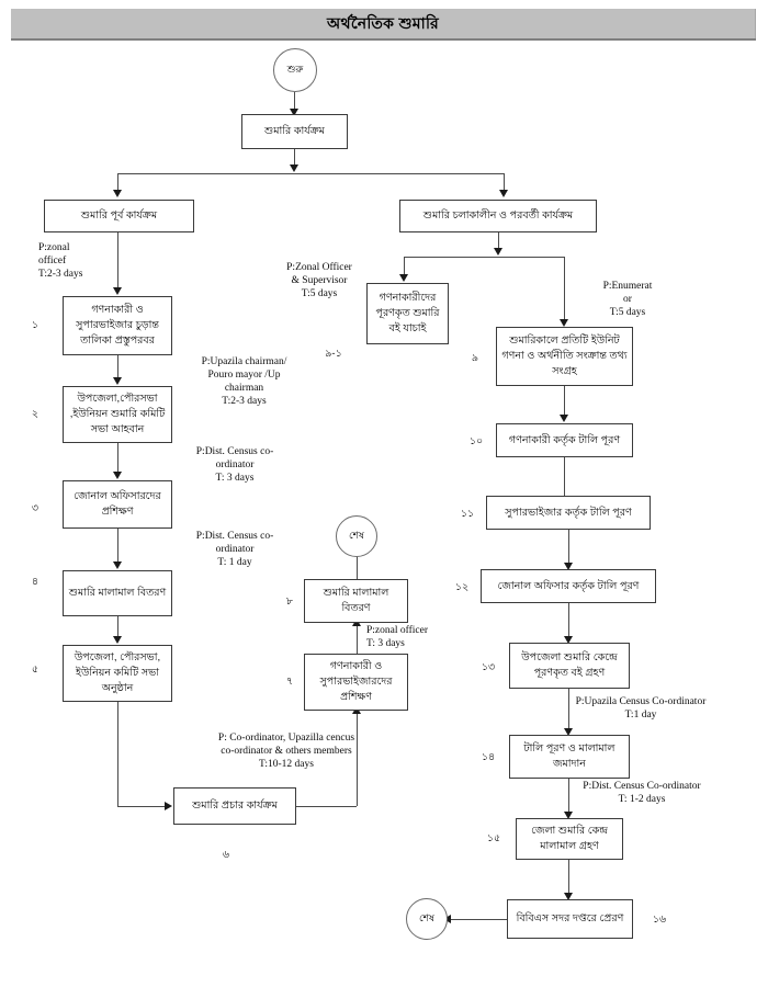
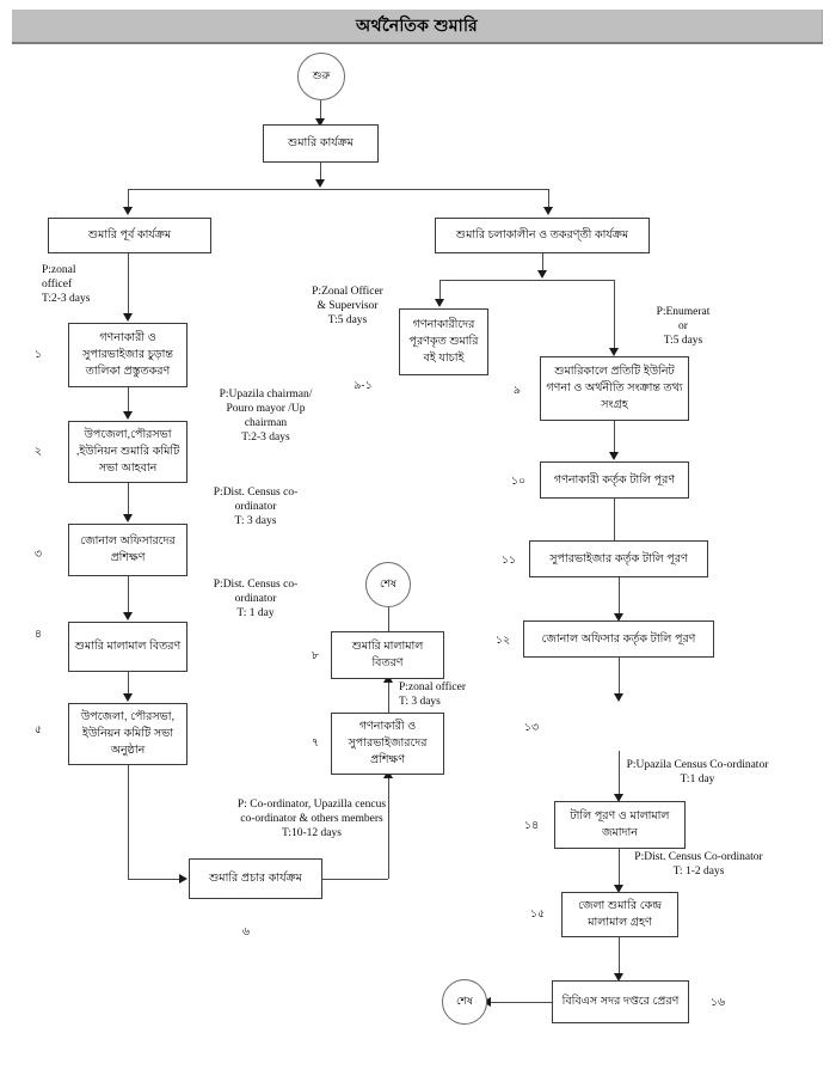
  অর্থনৈতিক শুমারি
  শুরু
  শুমারি কার্যক্রম
  শুমারি পূর্ব কার্যক্রম
- শুমারি চলাকালীন ও পরবর্তী কার্যক্রম
+ শুমারি চলাকালীন ও তকরণ্তী কার্যক্রম
  P:zonal
  officef
  T:2-3 days
- গণনাকারী ও সুপারভাইজার চুড়ান্ত তালিকা প্রস্তুপরবর
+ গণনাকারী ও সুপারভাইজার চুড়ান্ত তালিকা প্রস্তুতকরণ
  ১
  P:Upazila chairman/
  Pouro mayor /Up
  chairman
  T:2-3 days
  উপজেলা,পৌরসভা ,ইউনিয়ন শুমারি কমিটি সভা আহবান
  ২
  P:Dist. Census co-
  ordinator
  T: 3 days
  জোনাল অফিসারদের প্রশিক্ষণ
  ৩
  P:Dist. Census co-
  ordinator
  T: 1 day
  শুমারি মালামাল বিতরণ
  ৪
  উপজেলা, পৌরসভা, ইউনিয়ন কমিটি সভা অনুষ্ঠান
  ৫
  P: Co-ordinator, Upazilla cencus
  co-ordinator & others members
  T:10-12 days
  শুমারি প্রচার কার্যক্রম
  ৬
  গণনাকারী ও সুপারভাইজারদের প্রশিক্ষণ
  ৭
  P:zonal officer
  T: 3 days
  শুমারি মালামাল বিতরণ
  ৮
  শেষ
  গণনাকারীদের পূরণকৃত শুমারি বই যাচাই
  P:Zonal Officer
  & Supervisor
  T:5 days
  ৯-১
  P:Enumerat
  or
  T:5 days
  শুমারিকালে প্রতিটি ইউনিট গণনা ও অর্থনীতি সংক্রান্ত তথ্য সংগ্রহ
  ৯
  গণনাকারী কর্তৃক টালি পূরণ
  ১০
  সুপারভাইজার কর্তৃক টালি পূরণ
  ১১
  জোনাল অফিসার কর্তৃক টালি পূরণ
  ১২
- উপজেলা শুমারি কেন্দ্রে পূরণকৃত বই গ্রহণ
  ১৩
  P:Upazila Census Co-ordinator
  T:1 day
  টালি পূরণ ও মালামাল জমাদান
  ১৪
  P:Dist. Census Co-ordinator
  T: 1-2 days
  জেলা শুমারি কেন্দ্র মালামাল গ্রহণ
  ১৫
  বিবিএস সদর দপ্তরে প্রেরণ
  ১৬
  শেষ
